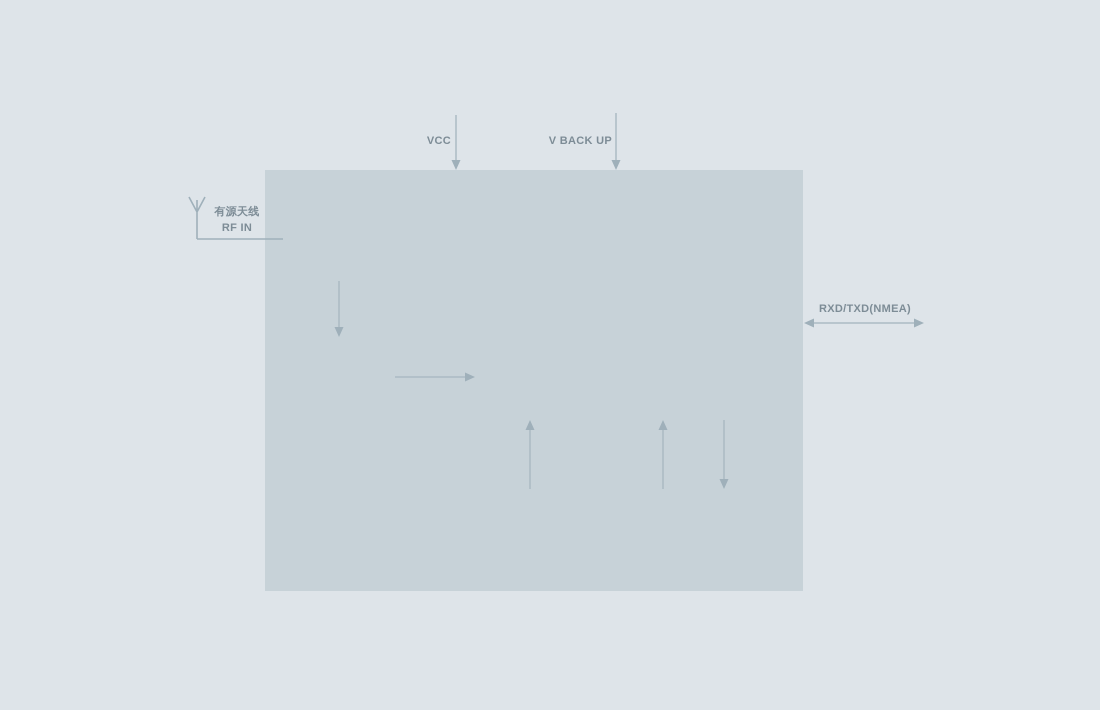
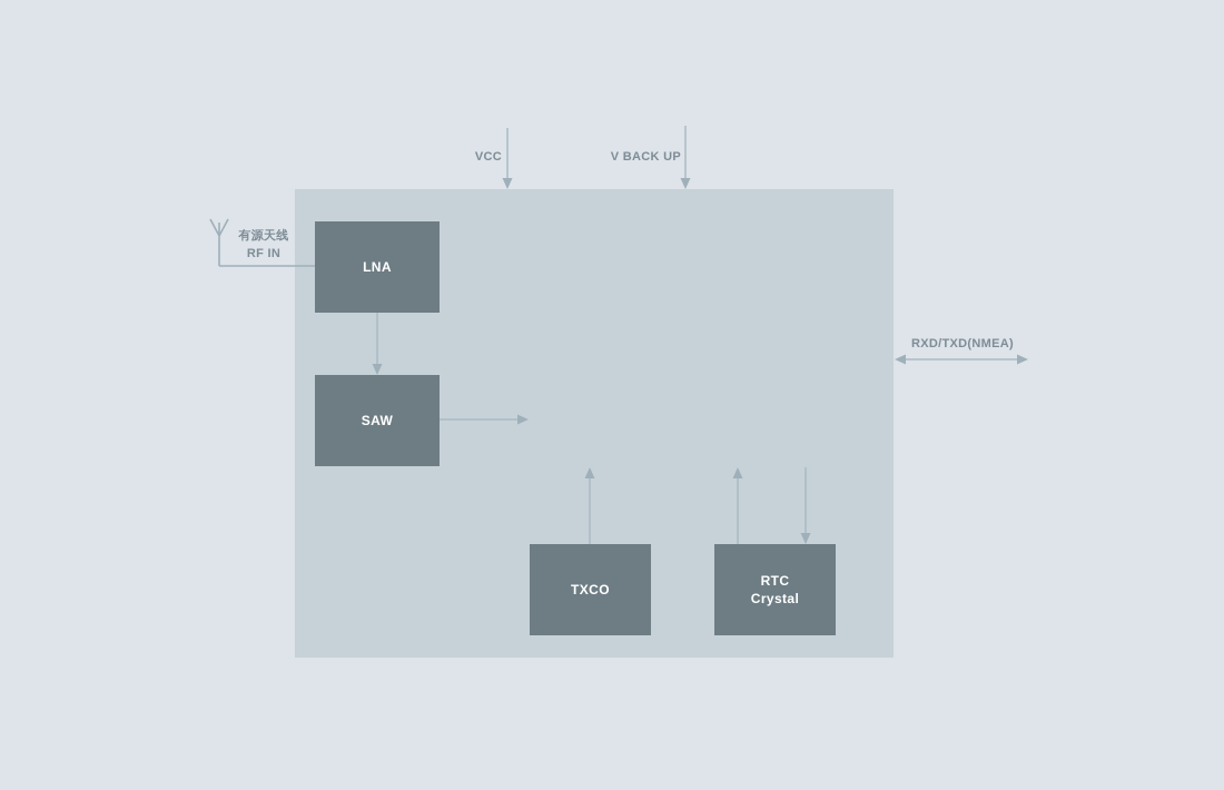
+ LNA
+ SAW
+ TXCO
+ RTC
+ Crystal
  VCC
  V BACK UP
  RXD/TXD(NMEA)
  有源天线
  RF IN
